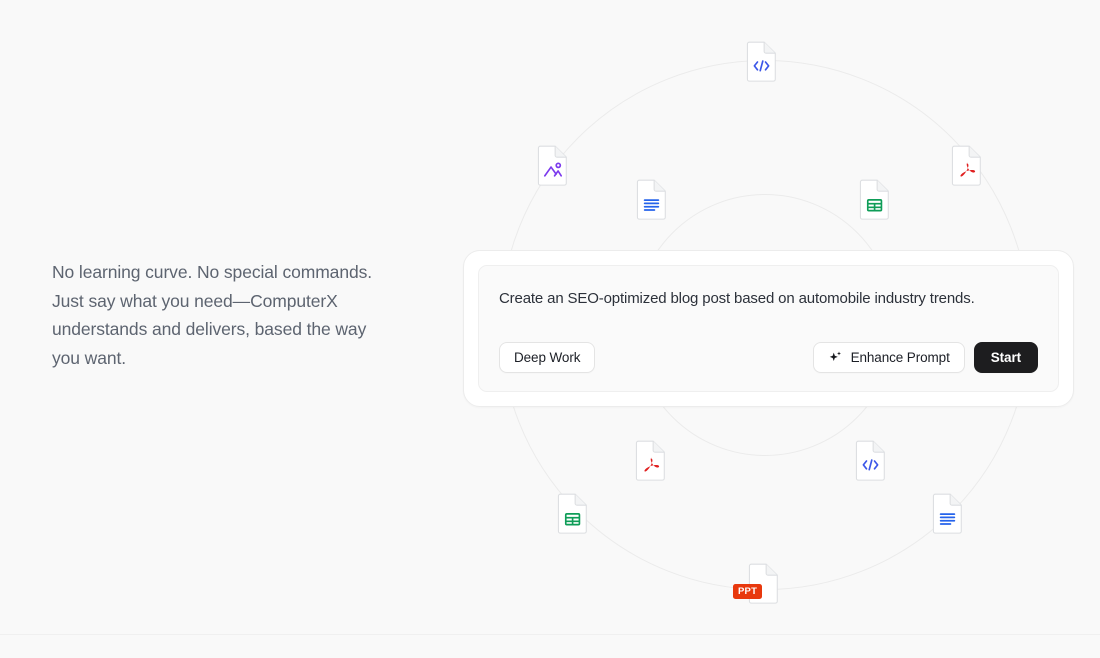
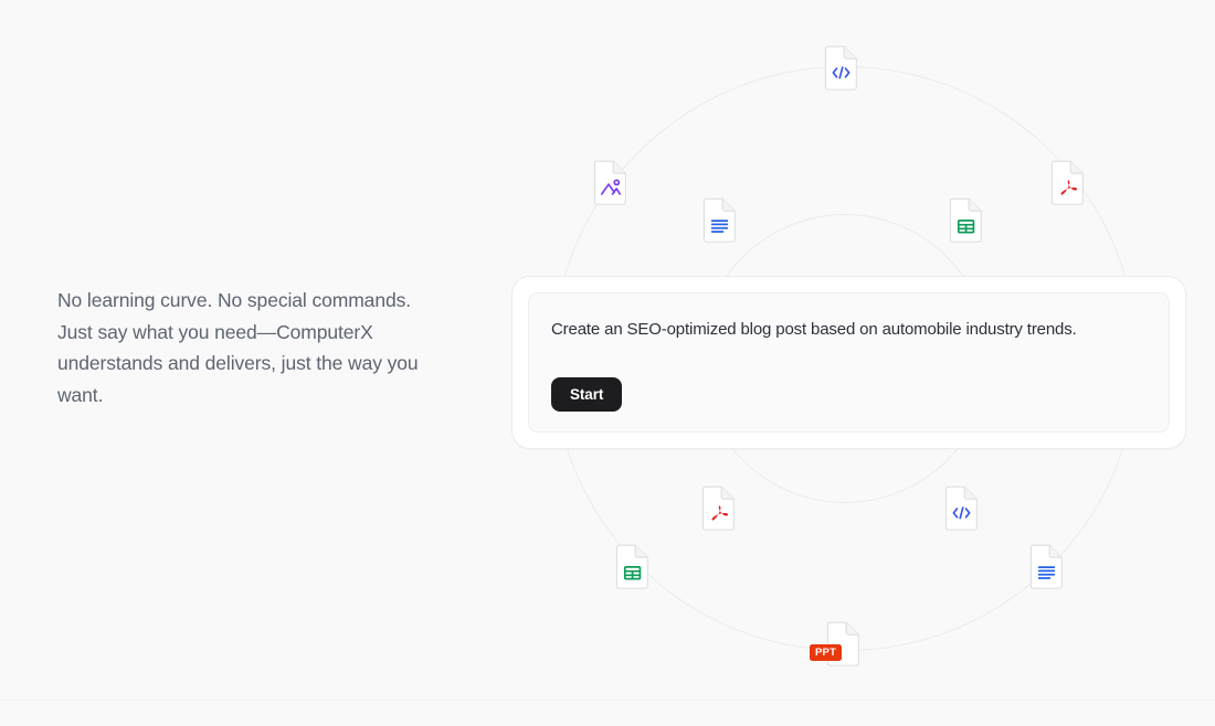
  PPT
- No learning curve. No special commands. Just say what you need—ComputerX understands and delivers, based the way you want.
+ No learning curve. No special commands. Just say what you need—ComputerX understands and delivers, just the way you want.
  Create an SEO-optimized blog post based on automobile industry trends.
- Deep Work
- Enhance Prompt
  Start
